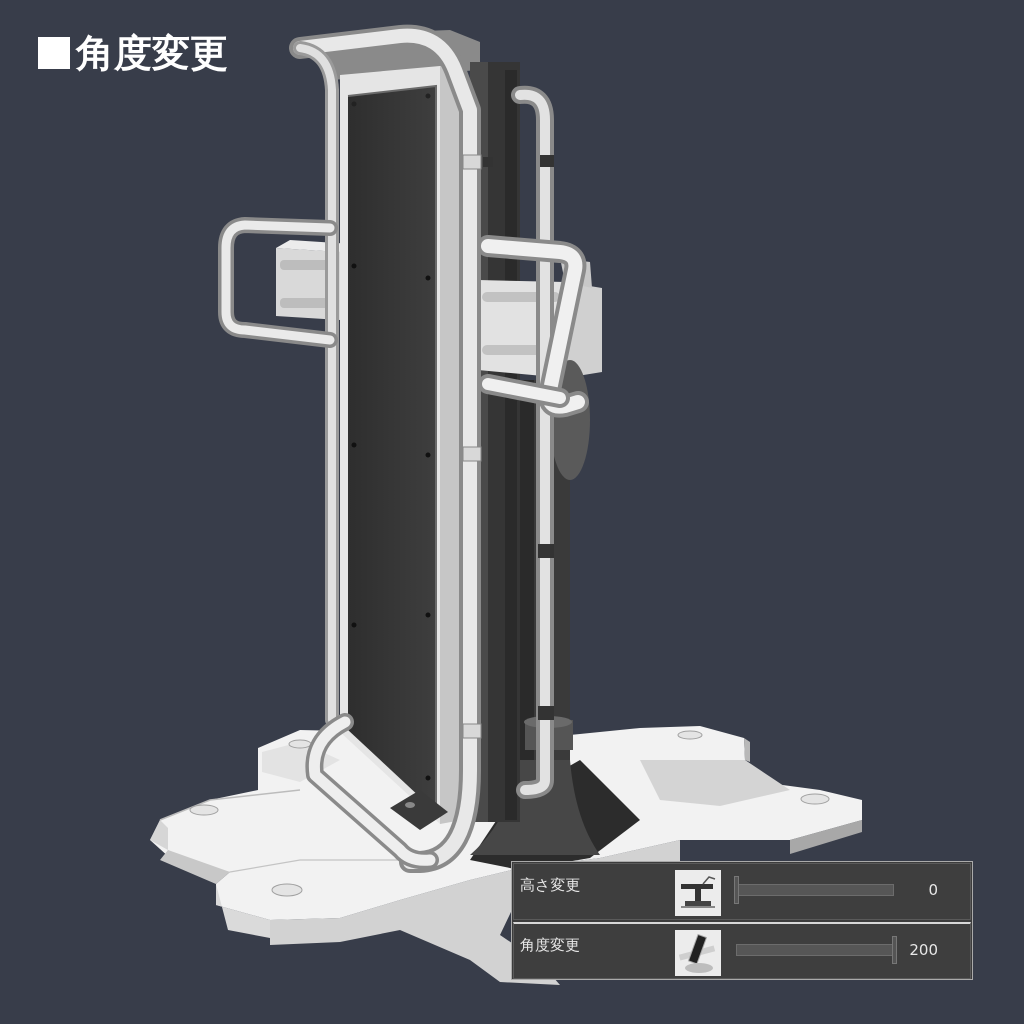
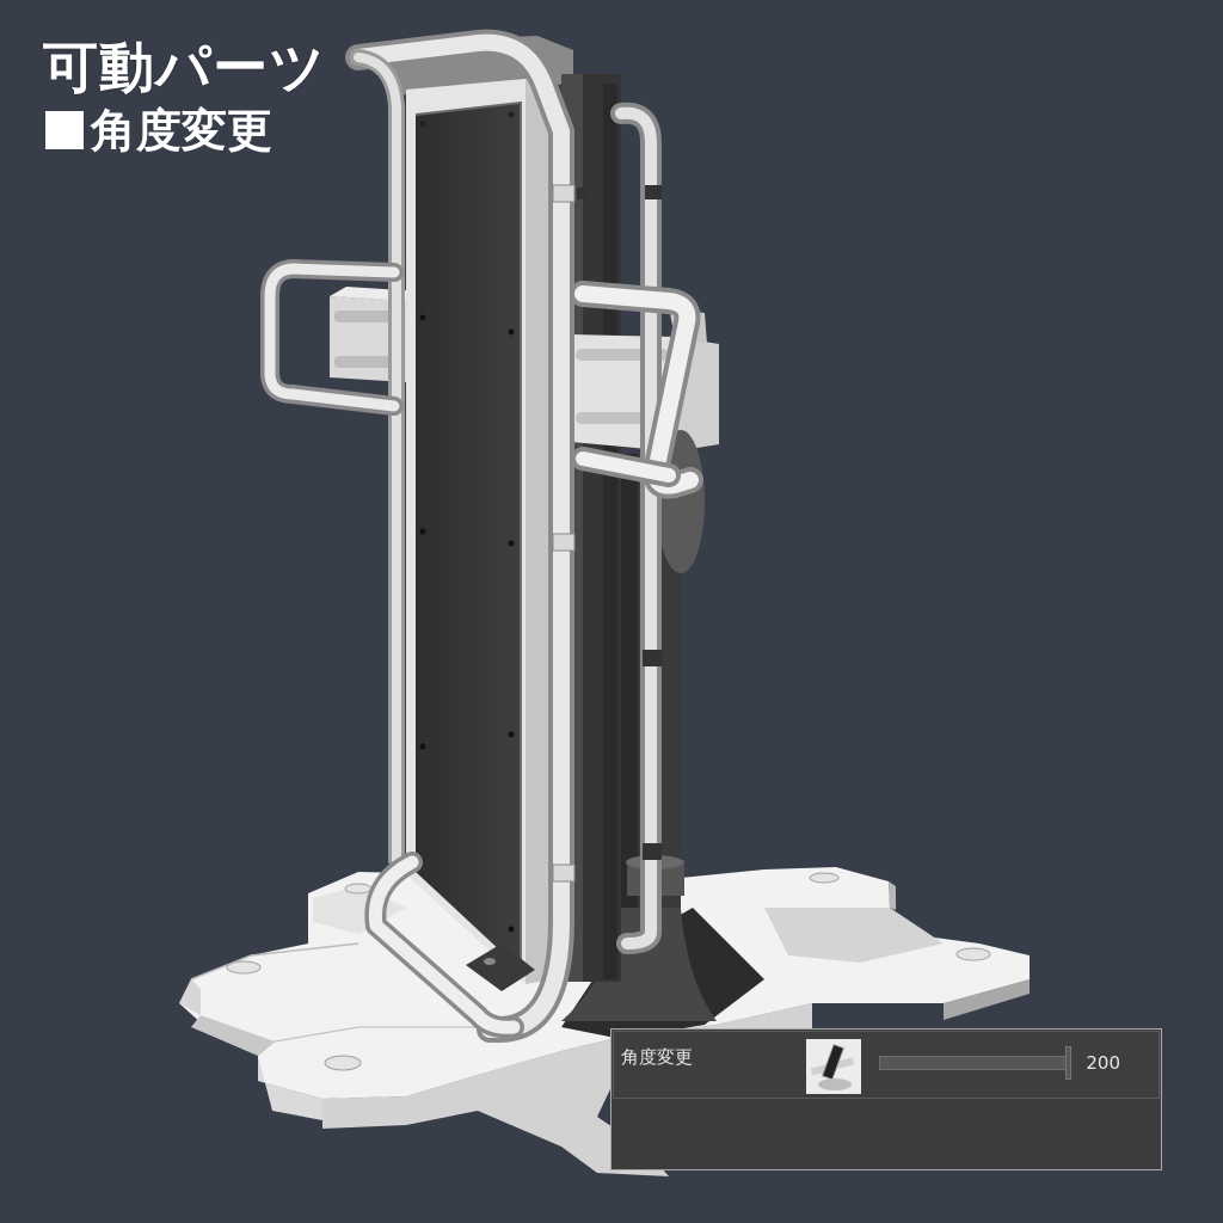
+ 可動パーツ
  角度変更
- 高さ変更
- 0
  角度変更
  200
